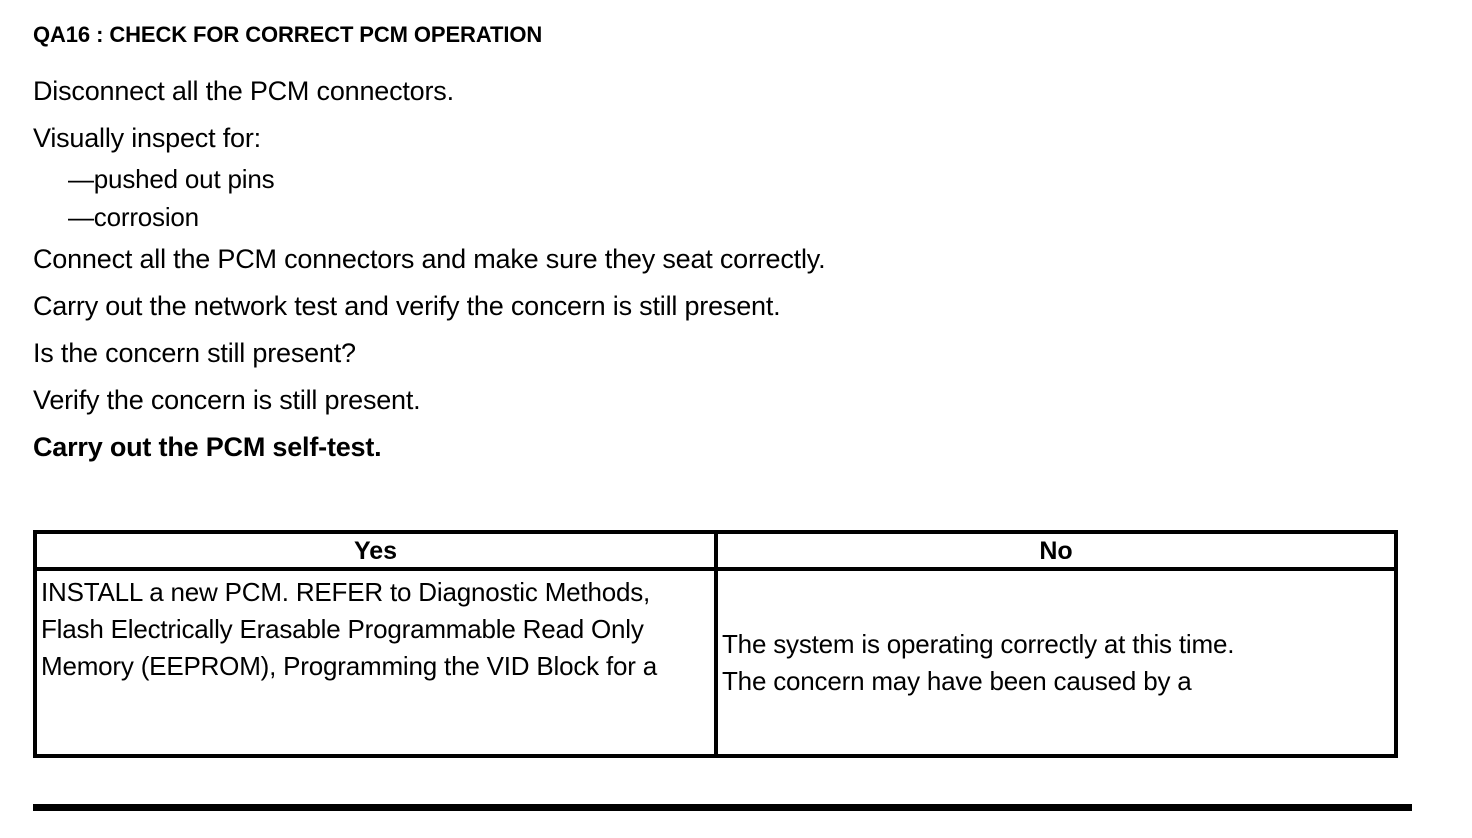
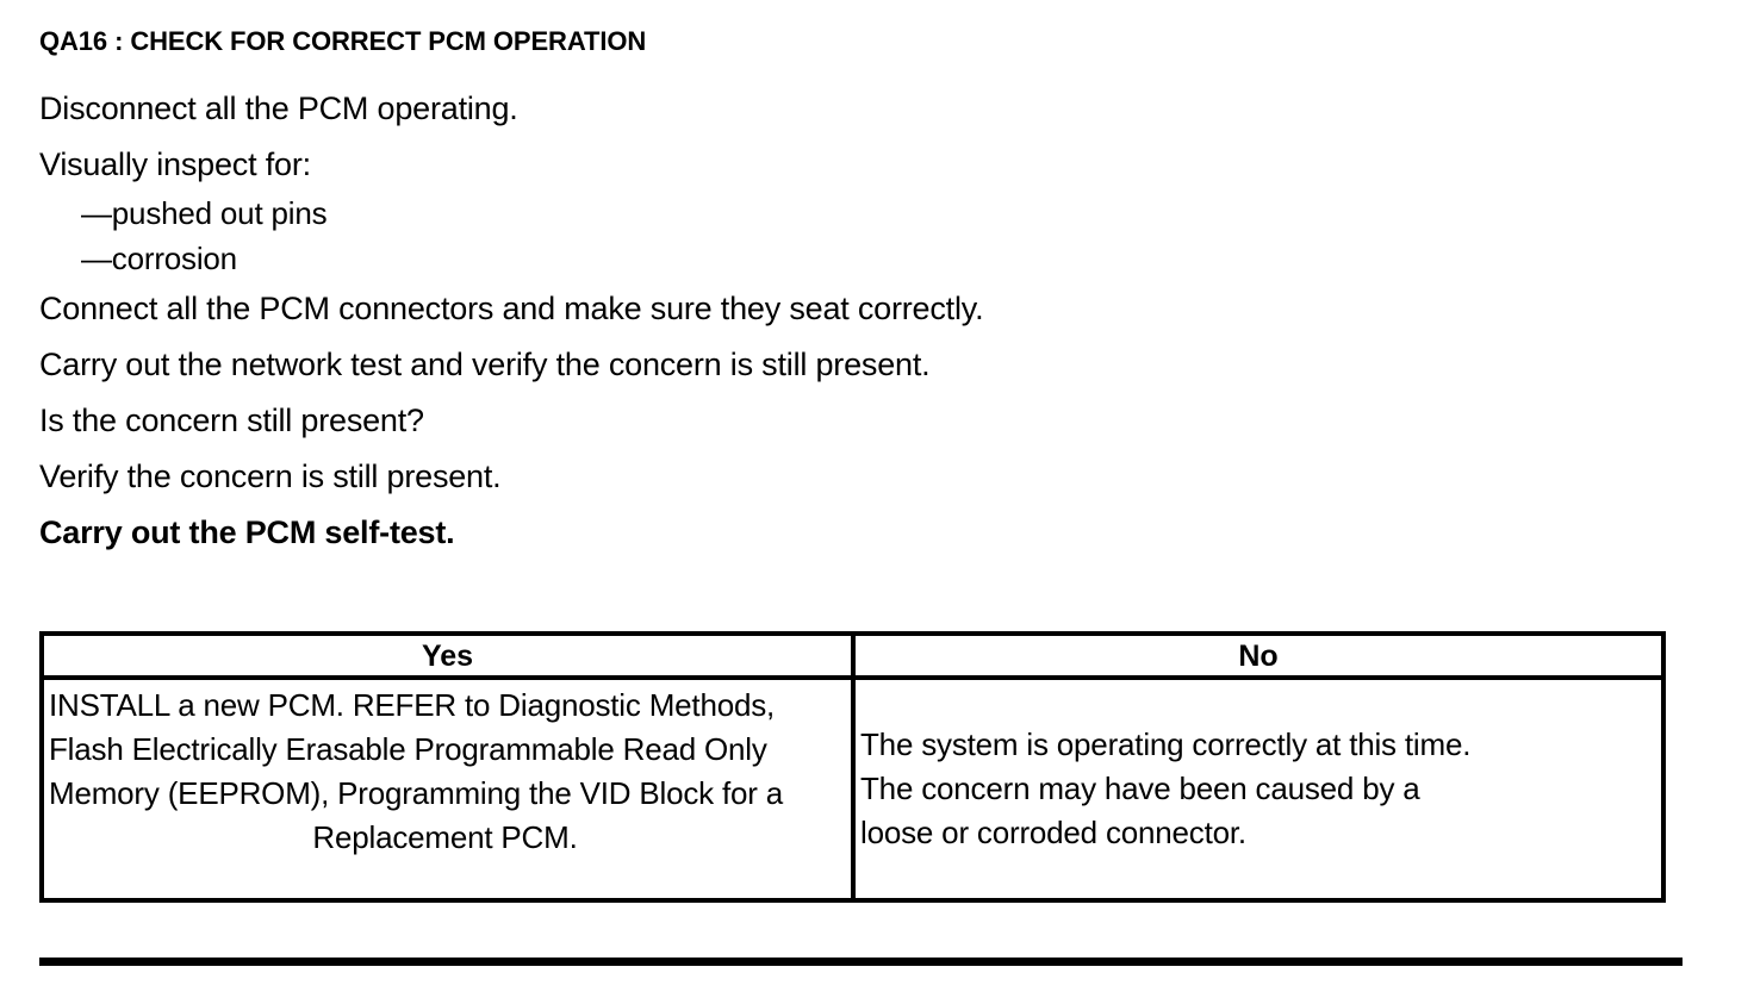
  QA16 : CHECK FOR CORRECT PCM OPERATION
- Disconnect all the PCM connectors.
+ Disconnect all the PCM operating.
  Visually inspect for:
  —pushed out pins
  —corrosion
  Connect all the PCM connectors and make sure they seat correctly.
  Carry out the network test and verify the concern is still present.
  Is the concern still present?
  Verify the concern is still present.
  Carry out the PCM self-test.
  Yes
  No
  INSTALL a new PCM. REFER to Diagnostic Methods, Flash Electrically Erasable Programmable Read Only Memory (EEPROM), Programming the VID Block for a
+ Replacement PCM.
  The system is operating correctly at this time.
  The concern may have been caused by a
+ loose or corroded connector.
